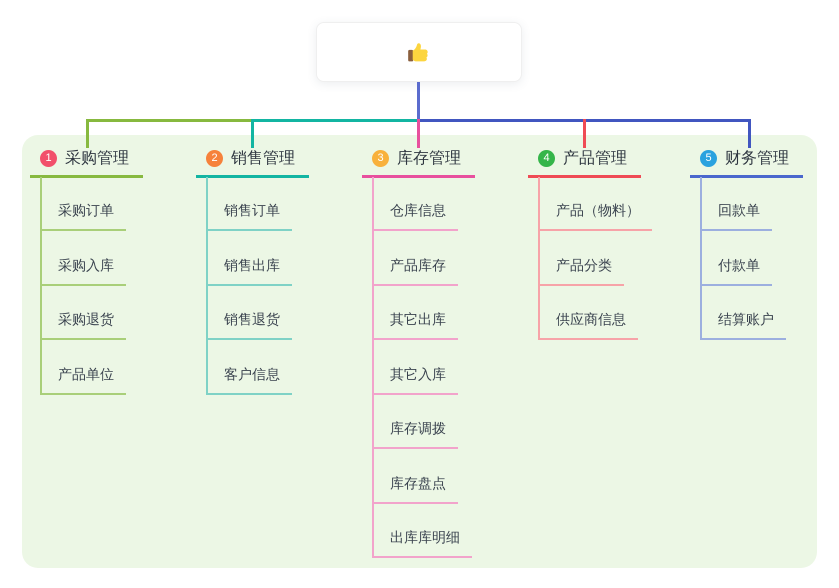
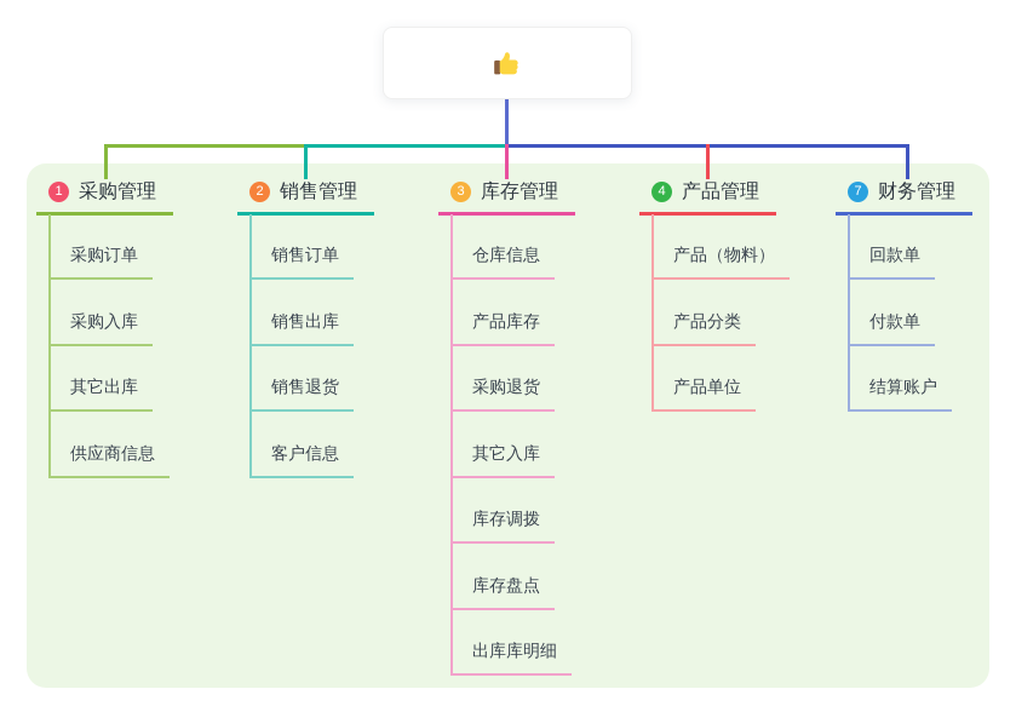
  1
  采购管理
  采购订单
  采购入库
- 采购退货
+ 其它出库
- 产品单位
+ 供应商信息
  2
  销售管理
  销售订单
  销售出库
  销售退货
  客户信息
  3
  库存管理
  仓库信息
  产品库存
- 其它出库
+ 采购退货
  其它入库
  库存调拨
  库存盘点
  出库库明细
  4
  产品管理
  产品（物料）
  产品分类
- 供应商信息
+ 产品单位
- 5
+ 7
  财务管理
  回款单
  付款单
  结算账户
